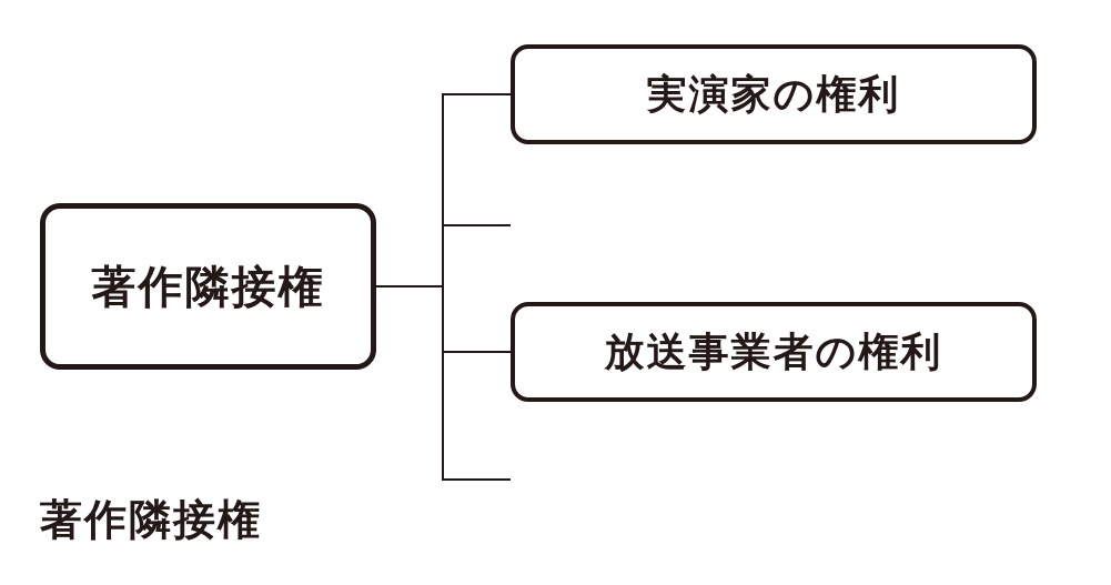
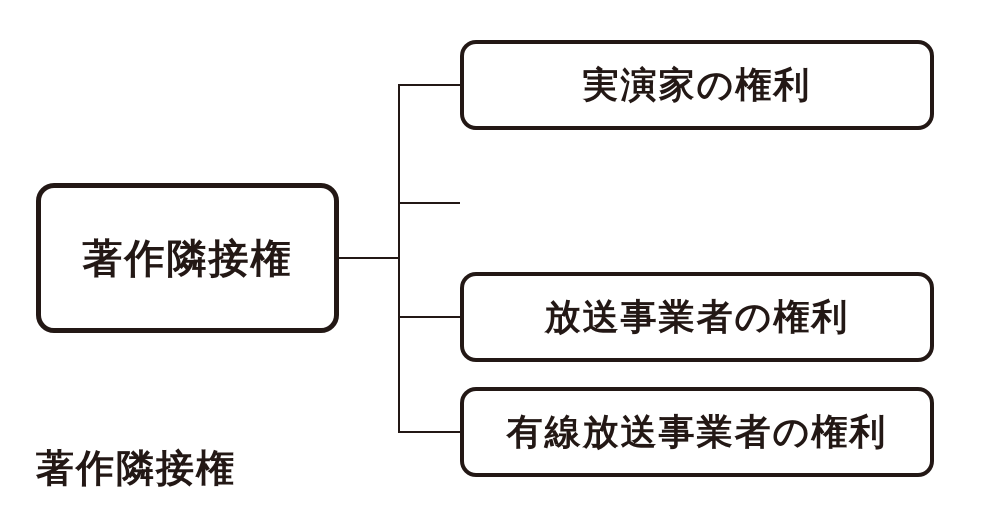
  著作隣接権
  実演家の権利
  放送事業者の権利
+ 有線放送事業者の権利
  著作隣接権
